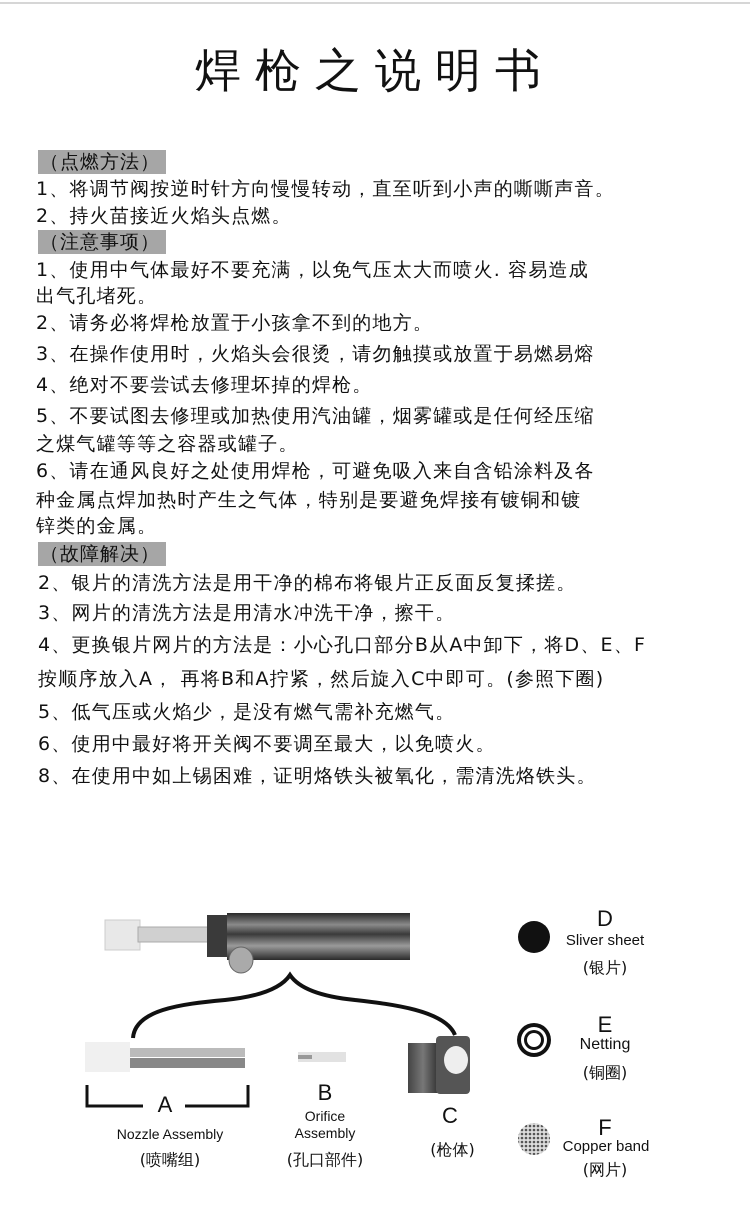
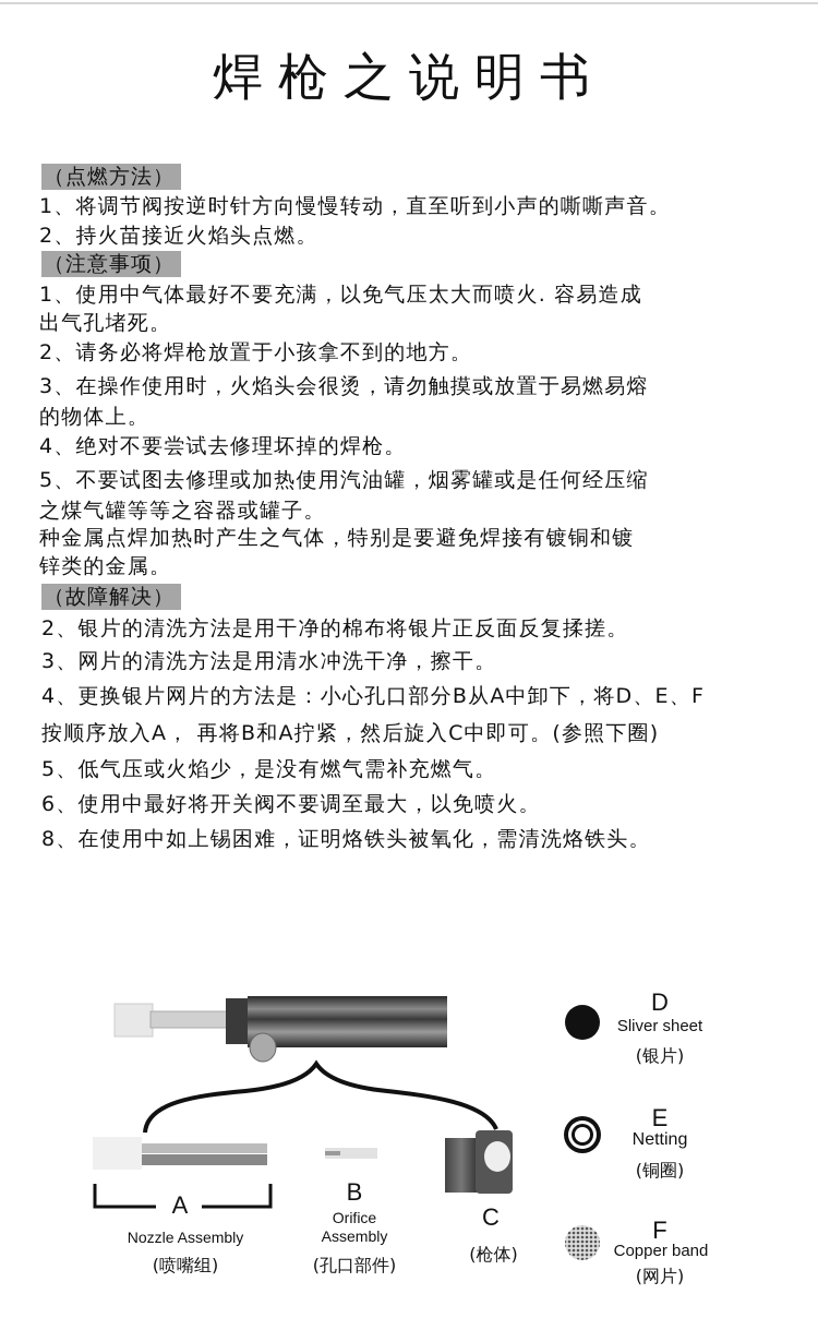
  焊枪之说明书
  （点燃方法）
  1、将调节阀按逆时针方向慢慢转动，直至听到小声的嘶嘶声音。
  2、持火苗接近火焰头点燃。
  （注意事项）
  1、使用中气体最好不要充满，以免气压太大而喷火. 容易造成
  出气孔堵死。
  2、请务必将焊枪放置于小孩拿不到的地方。
  3、在操作使用时，火焰头会很烫，请勿触摸或放置于易燃易熔
+ 的物体上。
  4、绝对不要尝试去修理坏掉的焊枪。
  5、不要试图去修理或加热使用汽油罐，烟雾罐或是任何经压缩
  之煤气罐等等之容器或罐子。
- 6、请在通风良好之处使用焊枪，可避免吸入来自含铅涂料及各
  种金属点焊加热时产生之气体，特别是要避免焊接有镀铜和镀
  锌类的金属。
  （故障解决）
  2、银片的清洗方法是用干净的棉布将银片正反面反复揉搓。
  3、网片的清洗方法是用清水冲洗干净，擦干。
  4、更换银片网片的方法是：小心孔口部分B从A中卸下，将D、E、F
  按顺序放入A， 再将B和A拧紧，然后旋入C中即可。(参照下圈)
  5、低气压或火焰少，是没有燃气需补充燃气。
  6、使用中最好将开关阀不要调至最大，以免喷火。
  8、在使用中如上锡困难，证明烙铁头被氧化，需清洗烙铁头。
  A
  Nozzle Assembly
  (喷嘴组)
  B
  Orifice
  Assembly
  (孔口部件)
  C
  (枪体)
  D
  Sliver sheet
  (银片)
  E
  Netting
  (铜圈)
  F
  Copper band
  (网片)
